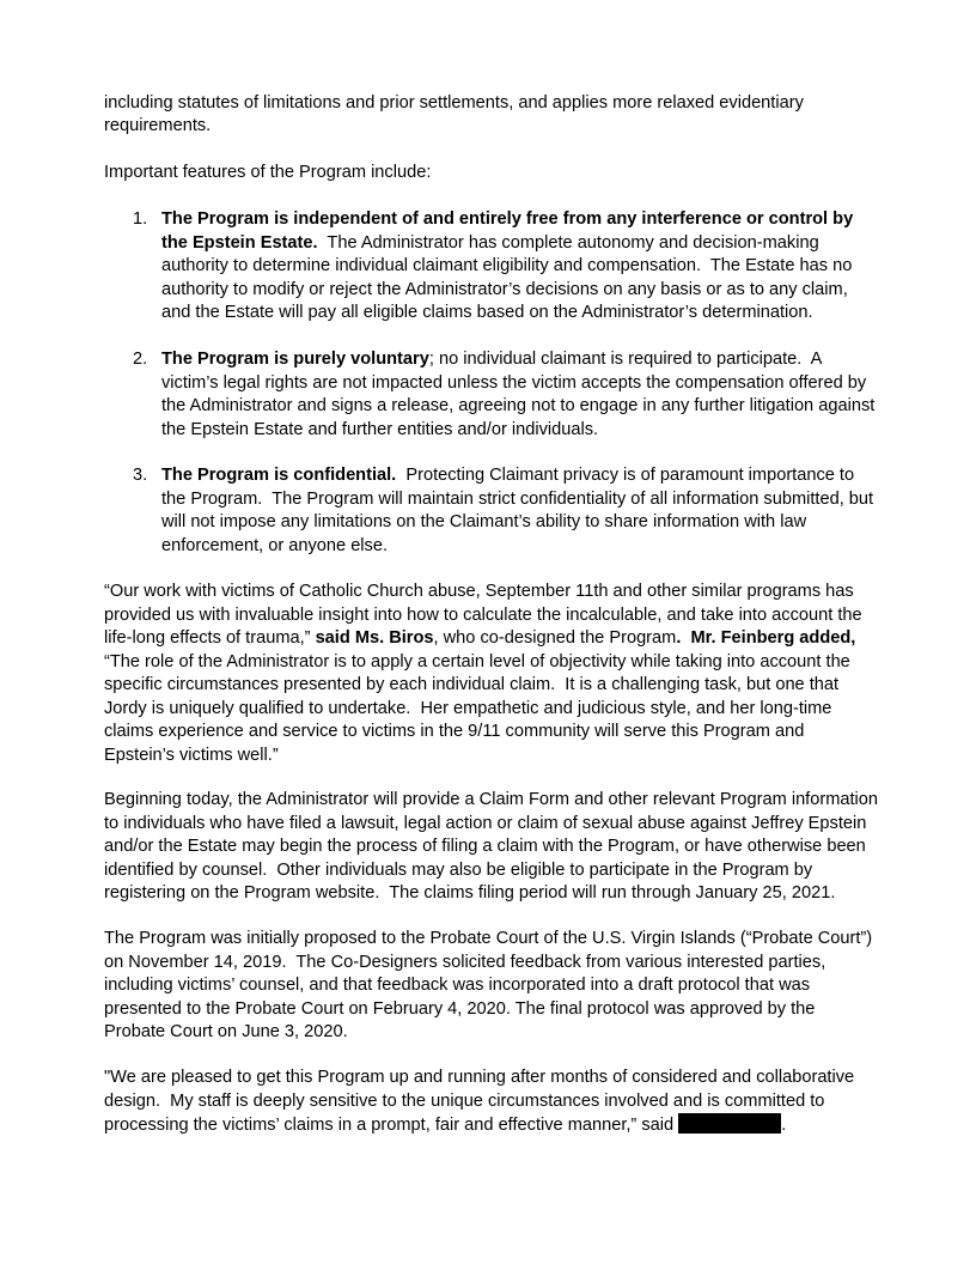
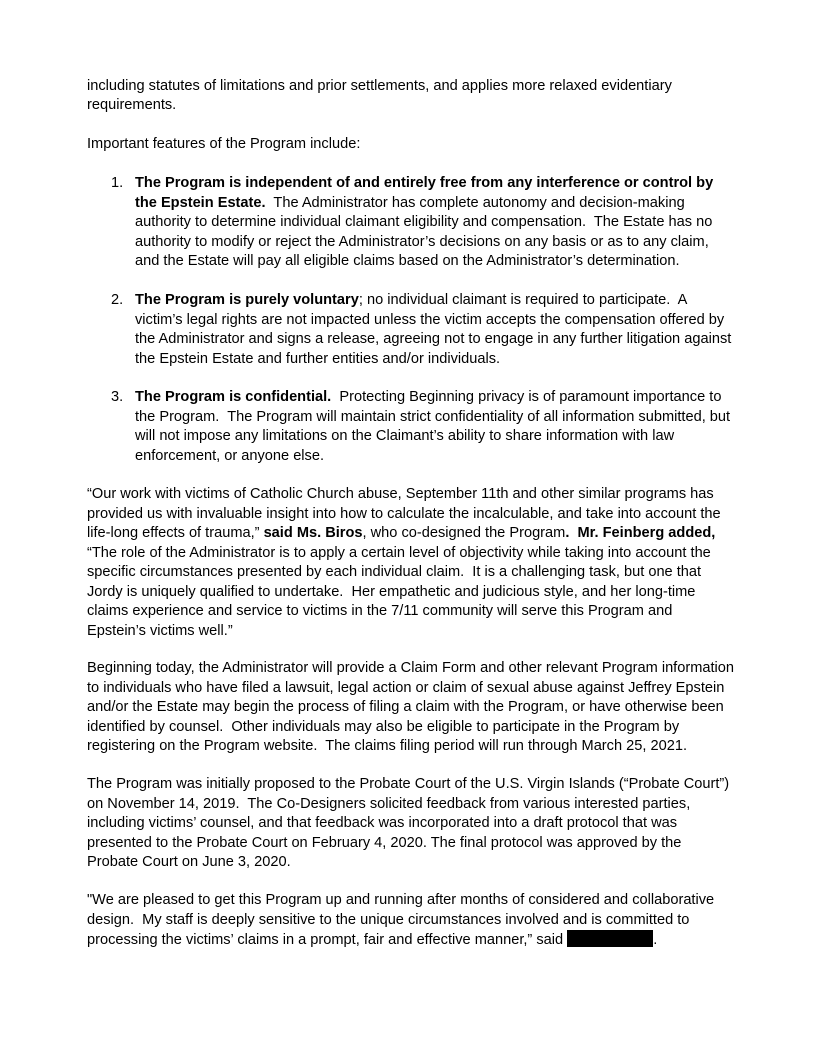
  including statutes of limitations and prior settlements, and applies more relaxed evidentiary
  requirements.
  Important features of the Program include:
  1.
  The Program is independent of and entirely free from any interference or control by
  the Epstein Estate. The Administrator has complete autonomy and decision-making
  authority to determine individual claimant eligibility and compensation. The Estate has no
  authority to modify or reject the Administrator’s decisions on any basis or as to any claim,
  and the Estate will pay all eligible claims based on the Administrator’s determination.
  2.
  The Program is purely voluntary; no individual claimant is required to participate. A
  victim’s legal rights are not impacted unless the victim accepts the compensation offered by
  the Administrator and signs a release, agreeing not to engage in any further litigation against
  the Epstein Estate and further entities and/or individuals.
  3.
- The Program is confidential. Protecting Claimant privacy is of paramount importance to
+ The Program is confidential. Protecting Beginning privacy is of paramount importance to
  the Program. The Program will maintain strict confidentiality of all information submitted, but
  will not impose any limitations on the Claimant’s ability to share information with law
  enforcement, or anyone else.
  “Our work with victims of Catholic Church abuse, September 11th and other similar programs has
  provided us with invaluable insight into how to calculate the incalculable, and take into account the
  life-long effects of trauma,” said Ms. Biros, who co-designed the Program. Mr. Feinberg added,
  “The role of the Administrator is to apply a certain level of objectivity while taking into account the
  specific circumstances presented by each individual claim. It is a challenging task, but one that
  Jordy is uniquely qualified to undertake. Her empathetic and judicious style, and her long-time
- claims experience and service to victims in the 9/11 community will serve this Program and
+ claims experience and service to victims in the 7/11 community will serve this Program and
  Epstein’s victims well.”
  Beginning today, the Administrator will provide a Claim Form and other relevant Program information
  to individuals who have filed a lawsuit, legal action or claim of sexual abuse against Jeffrey Epstein
  and/or the Estate may begin the process of filing a claim with the Program, or have otherwise been
  identified by counsel. Other individuals may also be eligible to participate in the Program by
- registering on the Program website. The claims filing period will run through January 25, 2021.
+ registering on the Program website. The claims filing period will run through March 25, 2021.
  The Program was initially proposed to the Probate Court of the U.S. Virgin Islands (“Probate Court”)
  on November 14, 2019. The Co-Designers solicited feedback from various interested parties,
  including victims’ counsel, and that feedback was incorporated into a draft protocol that was
  presented to the Probate Court on February 4, 2020. The final protocol was approved by the
  Probate Court on June 3, 2020.
  "We are pleased to get this Program up and running after months of considered and collaborative
  design. My staff is deeply sensitive to the unique circumstances involved and is committed to
  processing the victims’ claims in a prompt, fair and effective manner,” said .
